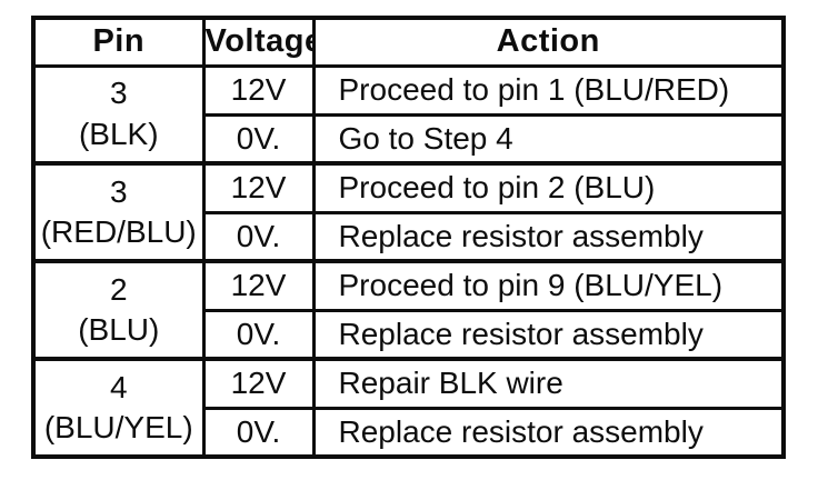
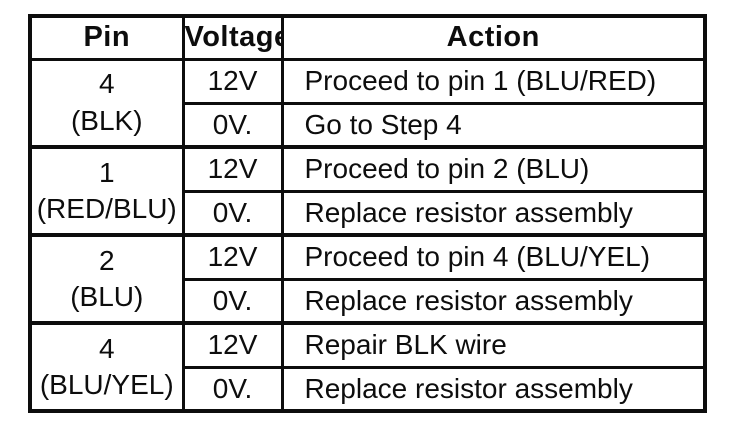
  Pin	Voltag	Action
- 3 (BLK)	12V	Proceed to pin 1 (BLU/RED)
+ 4 (BLK)	12V	Proceed to pin 1 (BLU/RED)
  0V.	Go to Step 4
- 3 (RED/BLU)	12V	Proceed to pin 2 (BLU)
+ 1 (RED/BLU)	12V	Proceed to pin 2 (BLU)
  0V.	Replace resistor assembly
- 2 (BLU)	12V	Proceed to pin 9 (BLU/YEL)
+ 2 (BLU)	12V	Proceed to pin 4 (BLU/YEL)
  0V.	Replace resistor assembly
  4 (BLU/YEL)	12V	Repair BLK wire
  0V.	Replace resistor assembly
